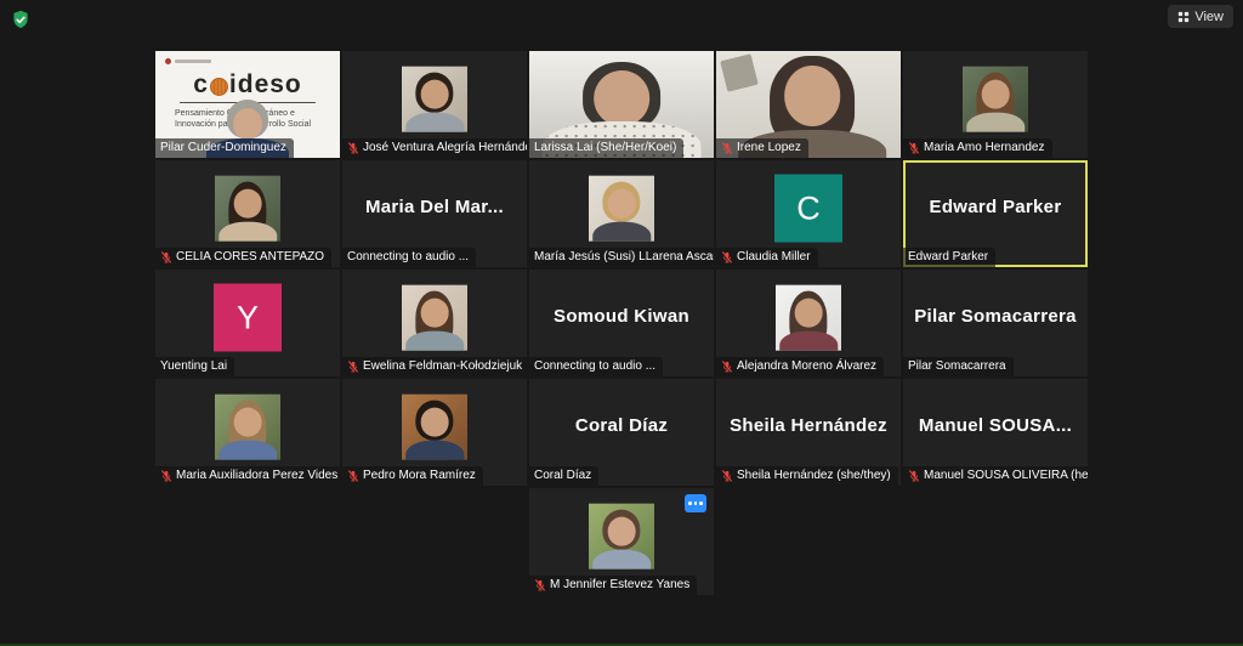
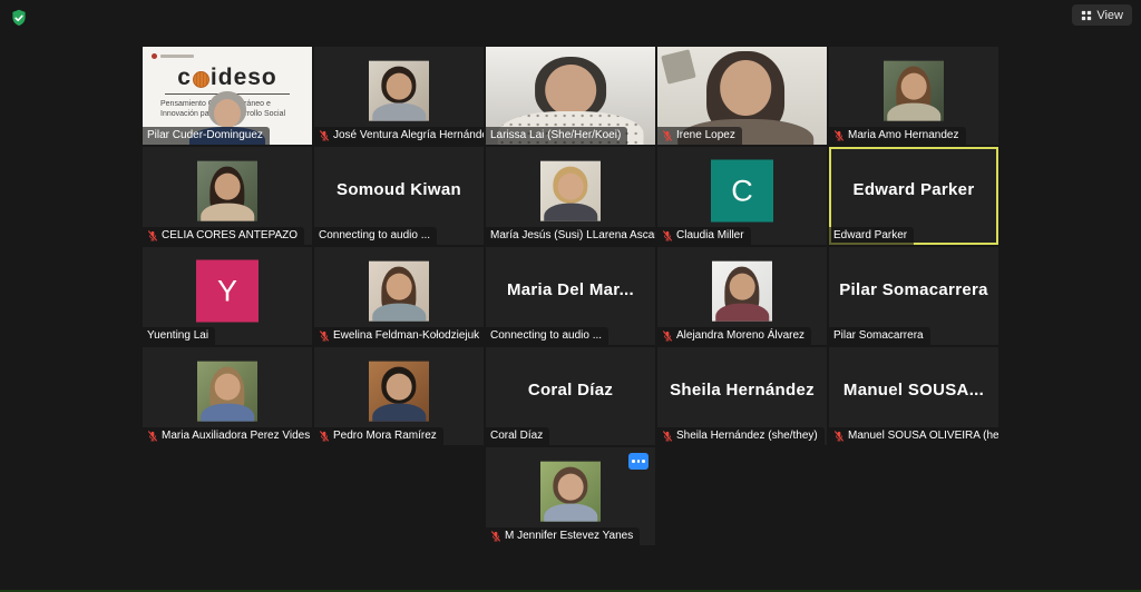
  View
  c
  ideso
  Pilar Cuder-Dominguez
  José Ventura Alegría Hernánd
  Larissa Lai (She/Her/Koei)
  Irene Lopez
  Maria Amo Hernandez
  CELIA CORES ANTEPAZO
- Maria Del Mar...
+ Somoud Kiwan
  Connecting to audio ...
  María Jesús (Susi) LLarena Asca
  C
  Claudia Miller
  Edward Parker
  Edward Parker
  Y
  Yuenting Lai
  Ewelina Feldman-Kołodziejuk
- Somoud Kiwan
+ Maria Del Mar...
  Connecting to audio ...
  Alejandra Moreno Álvarez
  Pilar Somacarrera
  Pilar Somacarrera
  Maria Auxiliadora Perez Vides
  Pedro Mora Ramírez
  Coral Díaz
  Coral Díaz
  Sheila Hernández
  Sheila Hernández (she/they)
  Manuel SOUSA...
  Manuel SOUSA OLIVEIRA (he
  M Jennifer Estevez Yanes
